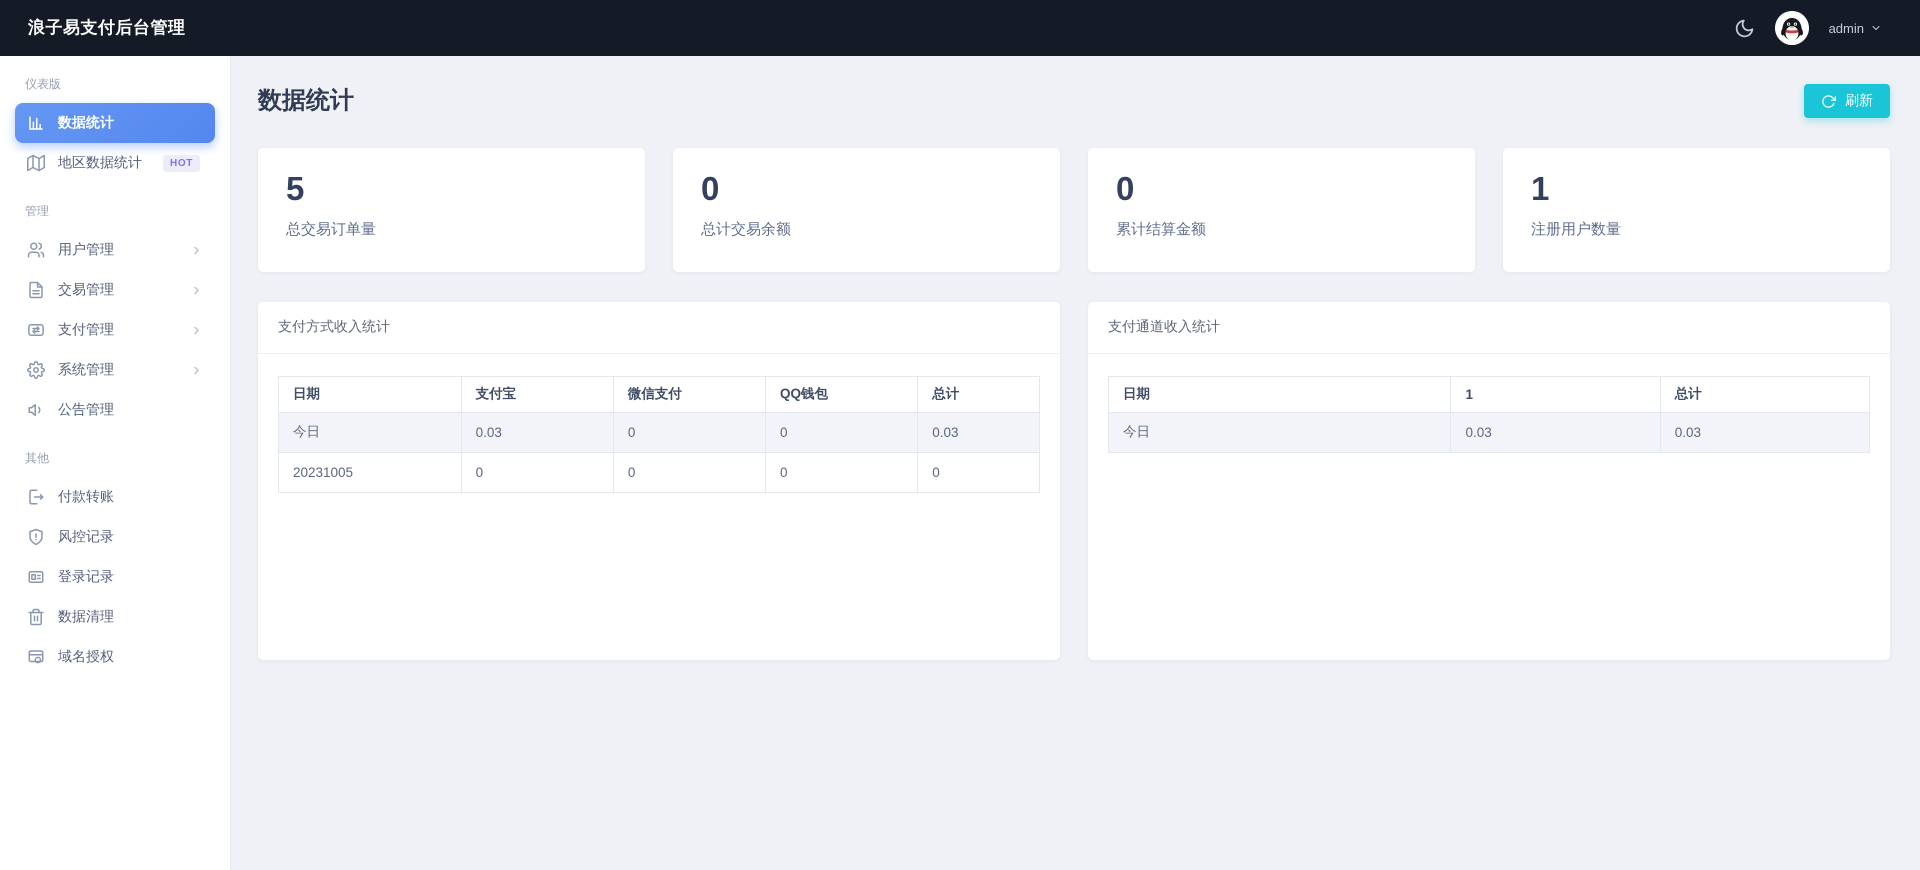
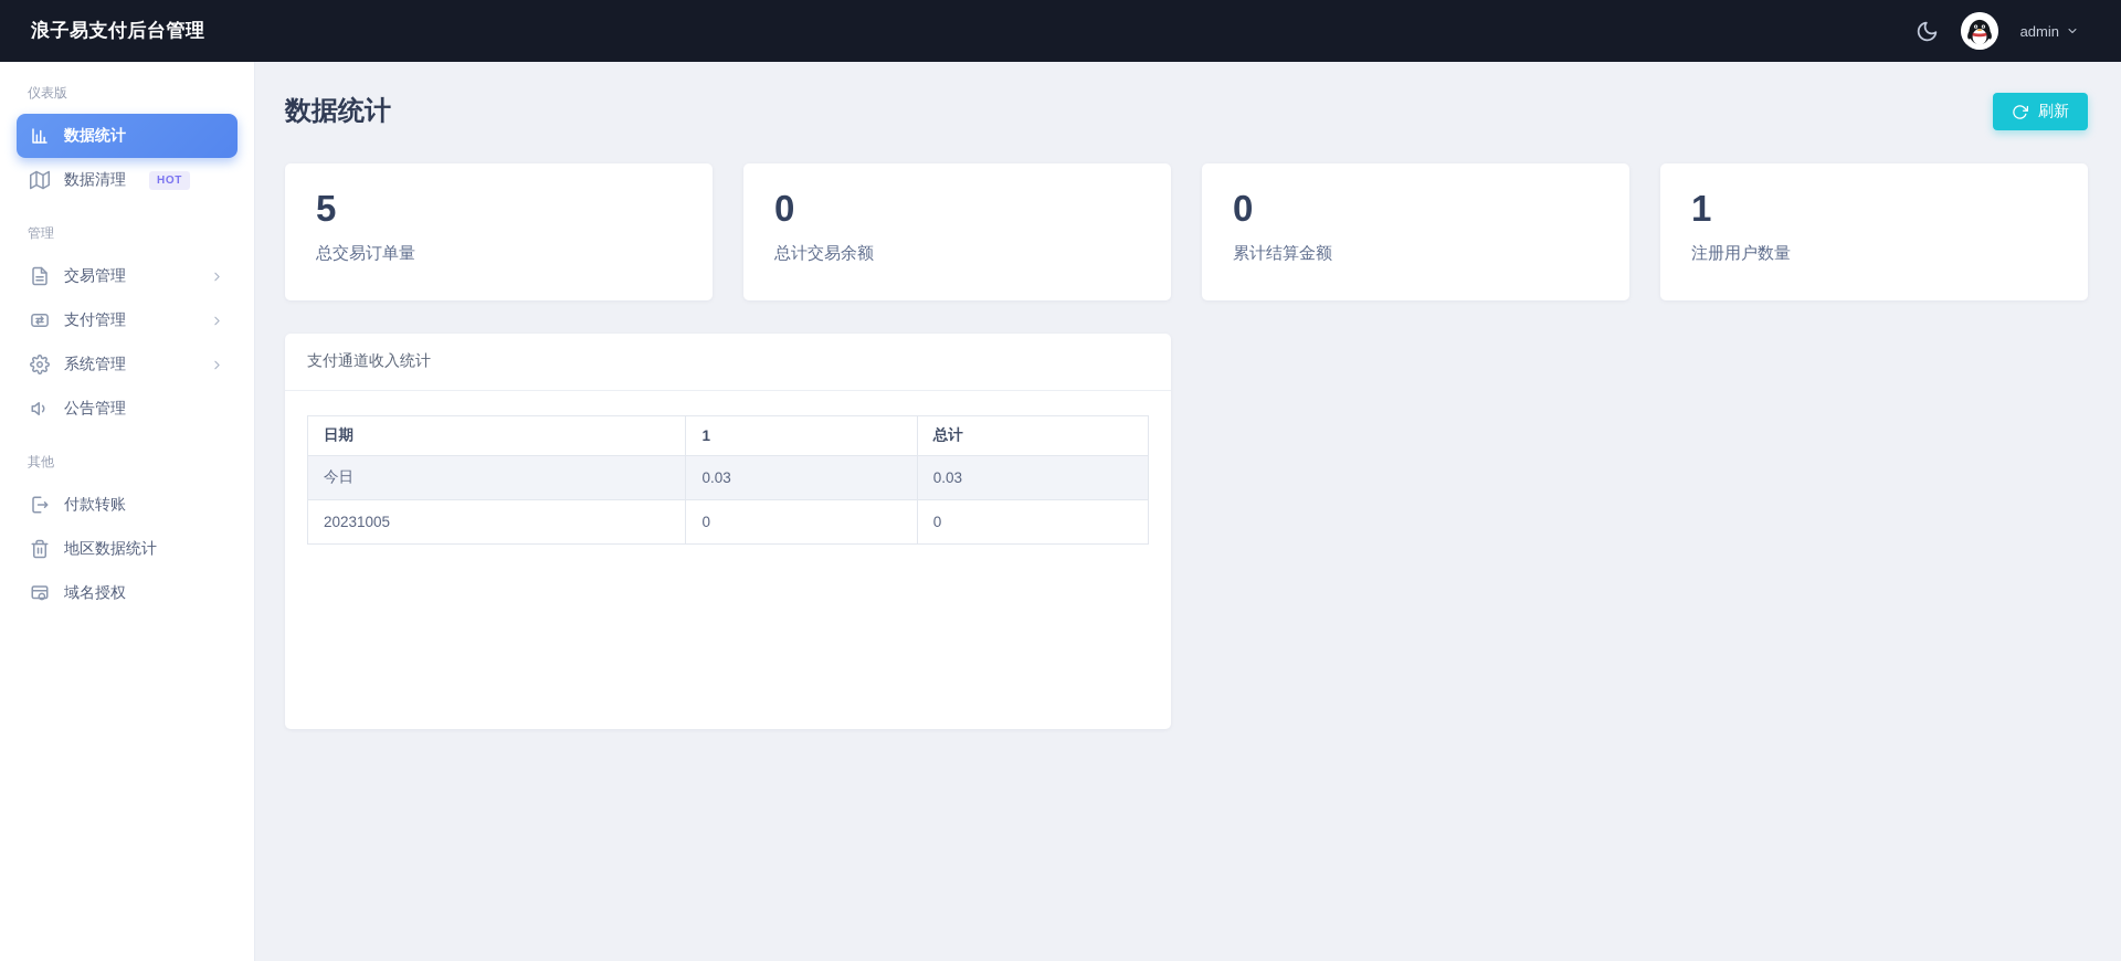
  浪子易支付后台管理
  admin
  仪表版
  数据统计
- 地区数据统计
+ 数据清理
  HOT
  管理
- 用户管理
  交易管理
  支付管理
  系统管理
  公告管理
  其他
  付款转账
- 风控记录
- 登录记录
- 数据清理
+ 地区数据统计
  域名授权
  数据统计
  刷新
  5
  总交易订单量
  0
  总计交易余额
  0
  累计结算金额
  1
  注册用户数量
- 支付方式收入统计
- 日期	支付宝	微信支付	QQ钱包	总计
- 今日	0.03	0	0	0.03
- 20231005	0	0	0	0
  支付通道收入统计
  日期	1	总计
  今日	0.03	0.03
+ 20231005	0	0
